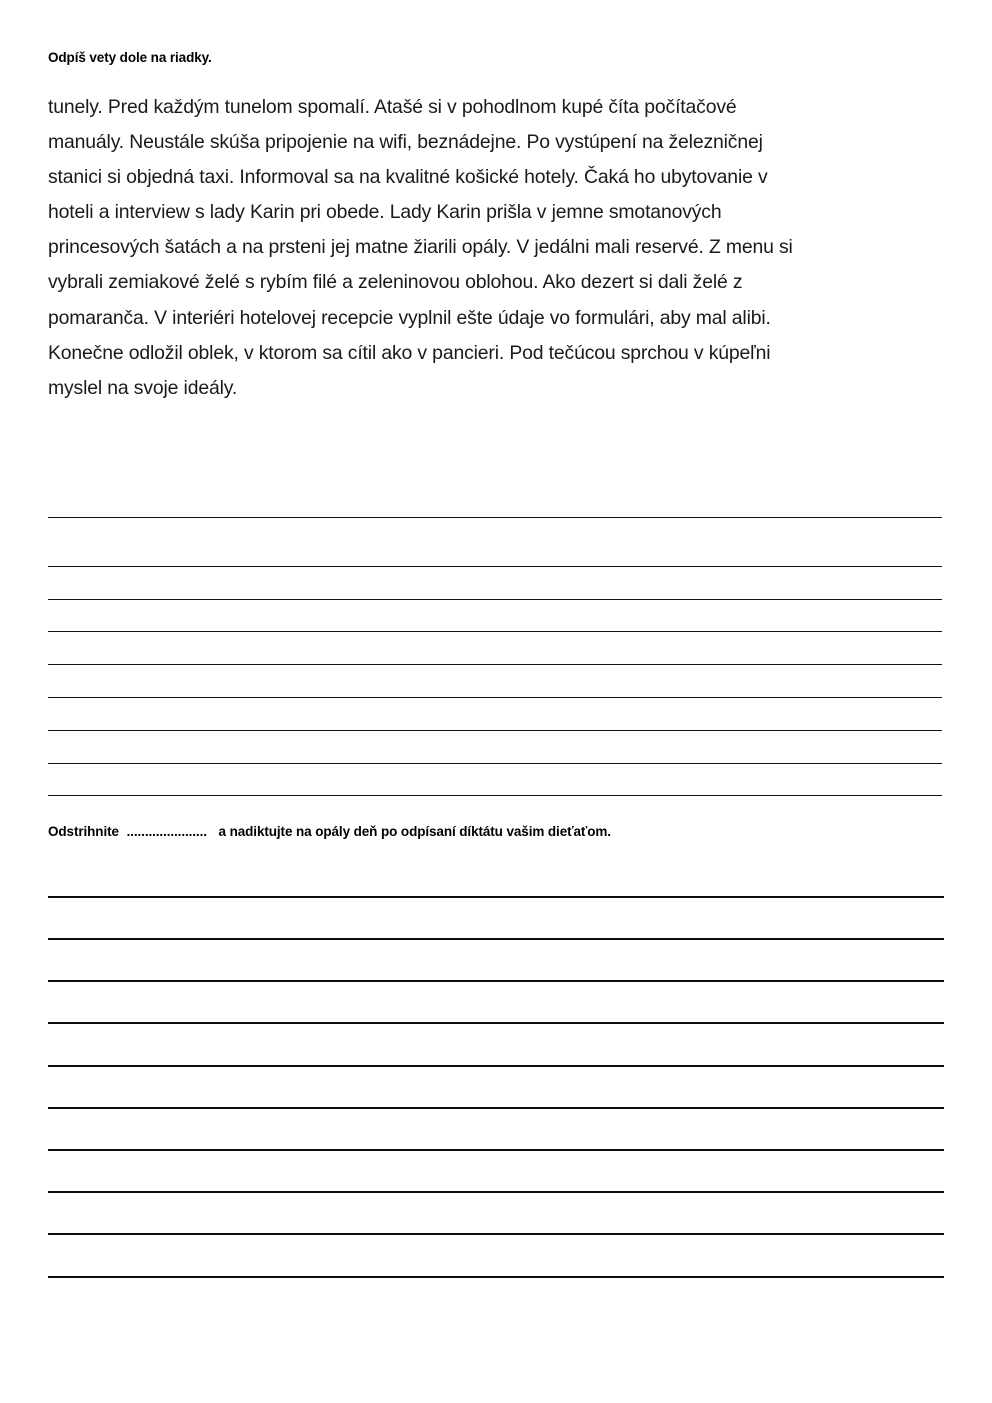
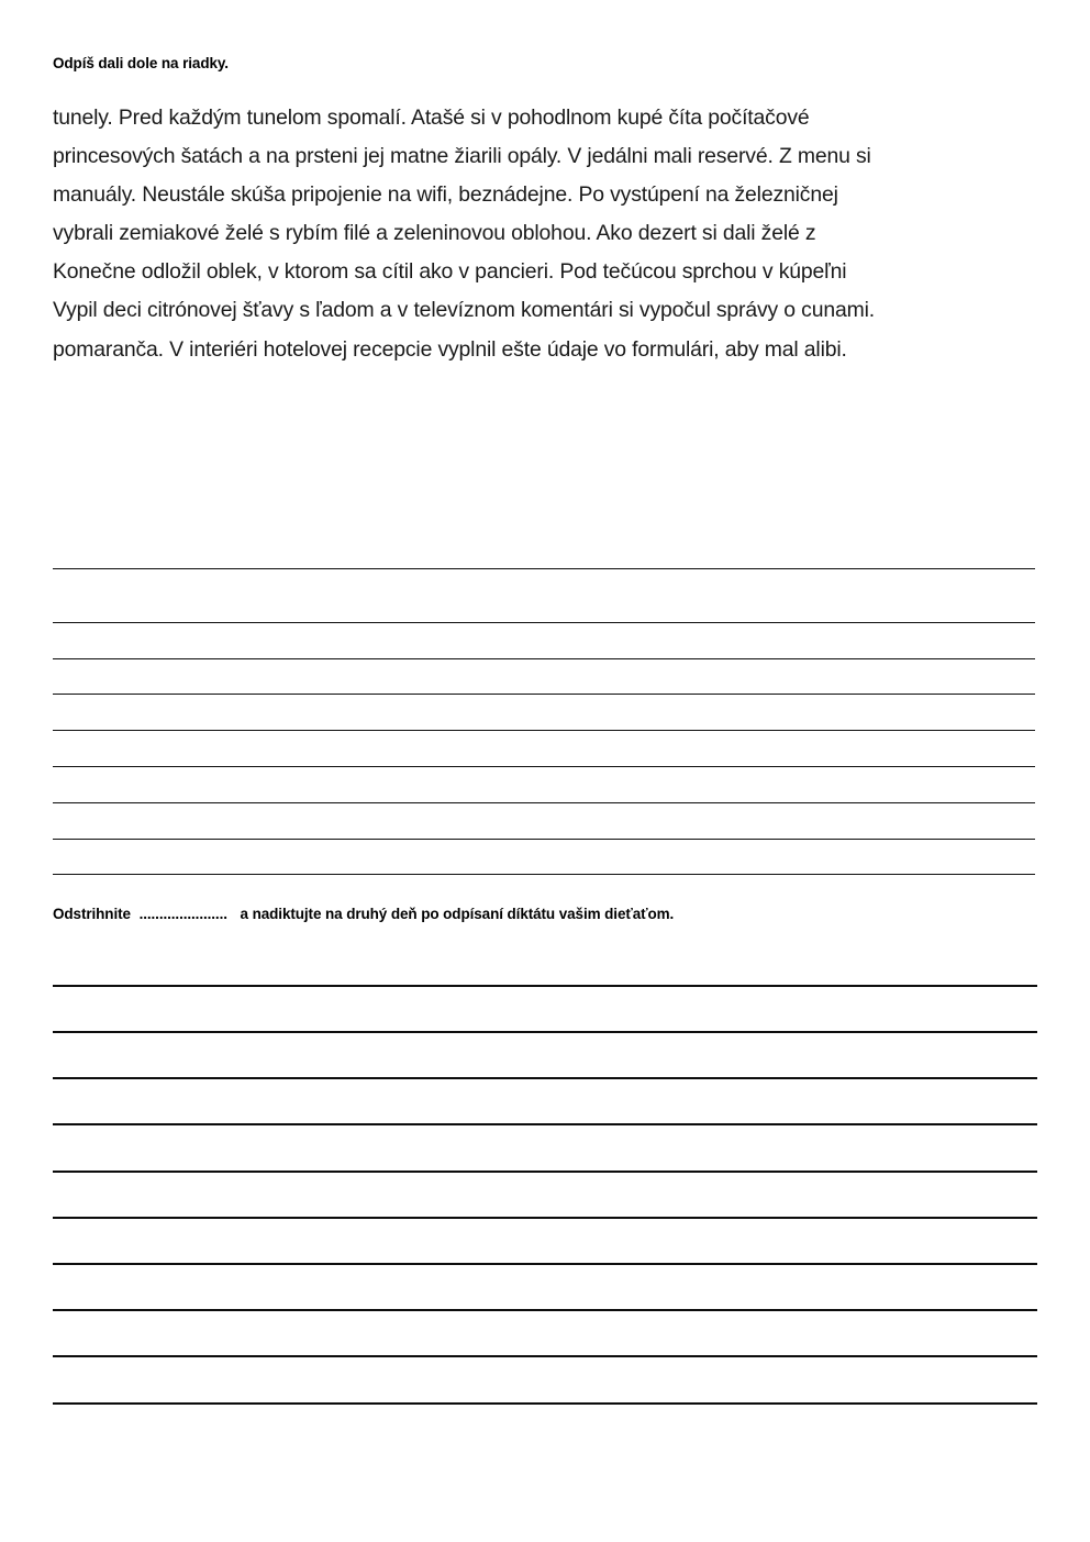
- Odpíš vety dole na riadky.
+ Odpíš dali dole na riadky.
  tunely. Pred každým tunelom spomalí. Atašé si v pohodlnom kupé číta počítačové
- manuály. Neustále skúša pripojenie na wifi, beznádejne. Po vystúpení na železničnej
+ princesových šatách a na prsteni jej matne žiarili opály. V jedálni mali reservé. Z menu si
- stanici si objedná taxi. Informoval sa na kvalitné košické hotely. Čaká ho ubytovanie v
- hoteli a interview s lady Karin pri obede. Lady Karin prišla v jemne smotanových
- princesových šatách a na prsteni jej matne žiarili opály. V jedálni mali reservé. Z menu si
+ manuály. Neustále skúša pripojenie na wifi, beznádejne. Po vystúpení na železničnej
  vybrali zemiakové želé s rybím filé a zeleninovou oblohou. Ako dezert si dali želé z
- pomaranča. V interiéri hotelovej recepcie vyplnil ešte údaje vo formulári, aby mal alibi.
+ Konečne odložil oblek, v ktorom sa cítil ako v pancieri. Pod tečúcou sprchou v kúpeľni
+ Vypil deci citrónovej šťavy s ľadom a v televíznom komentári si vypočul správy o cunami.
- Konečne odložil oblek, v ktorom sa cítil ako v pancieri. Pod tečúcou sprchou v kúpeľni
+ pomaranča. V interiéri hotelovej recepcie vyplnil ešte údaje vo formulári, aby mal alibi.
- myslel na svoje ideály.
- Odstrihnite ...................... a nadiktujte na opály deň po odpísaní díktátu vašim dieťaťom.
+ Odstrihnite ...................... a nadiktujte na druhý deň po odpísaní díktátu vašim dieťaťom.
